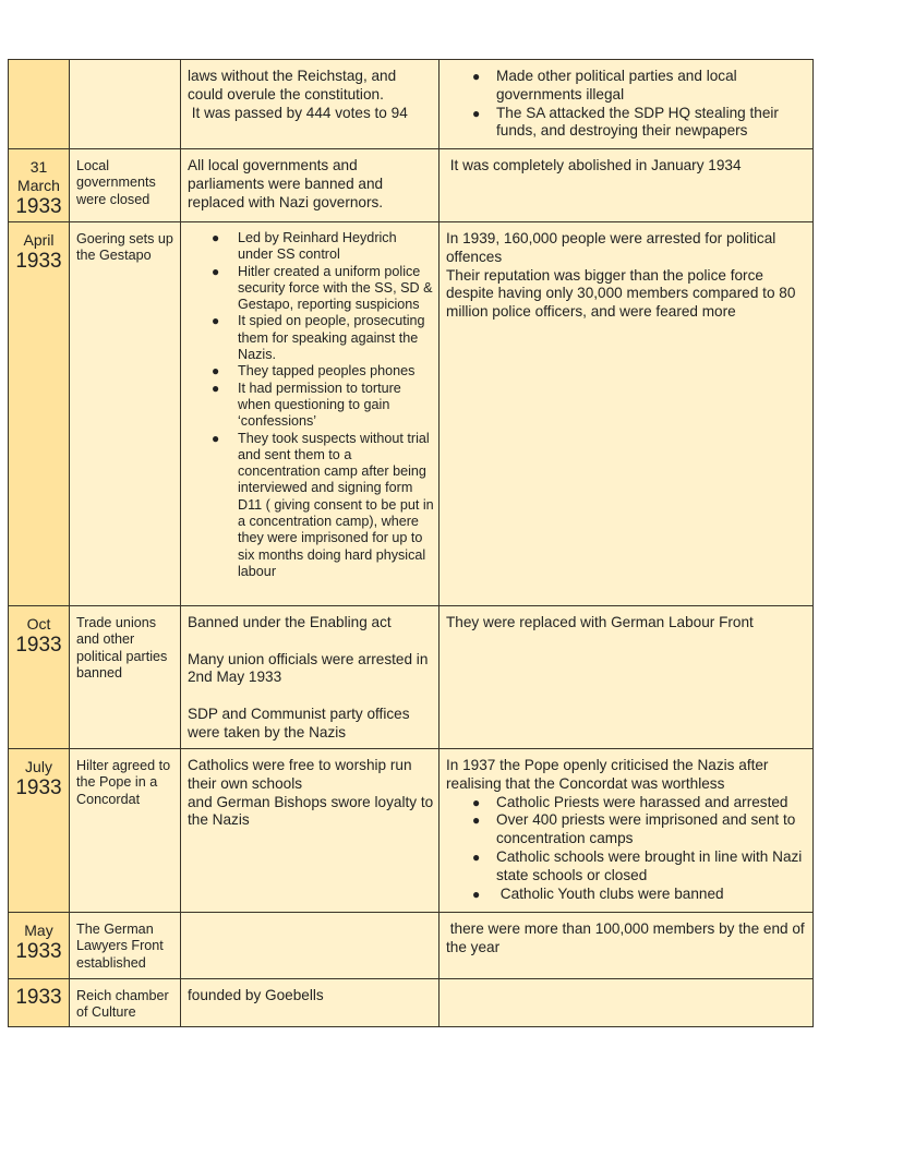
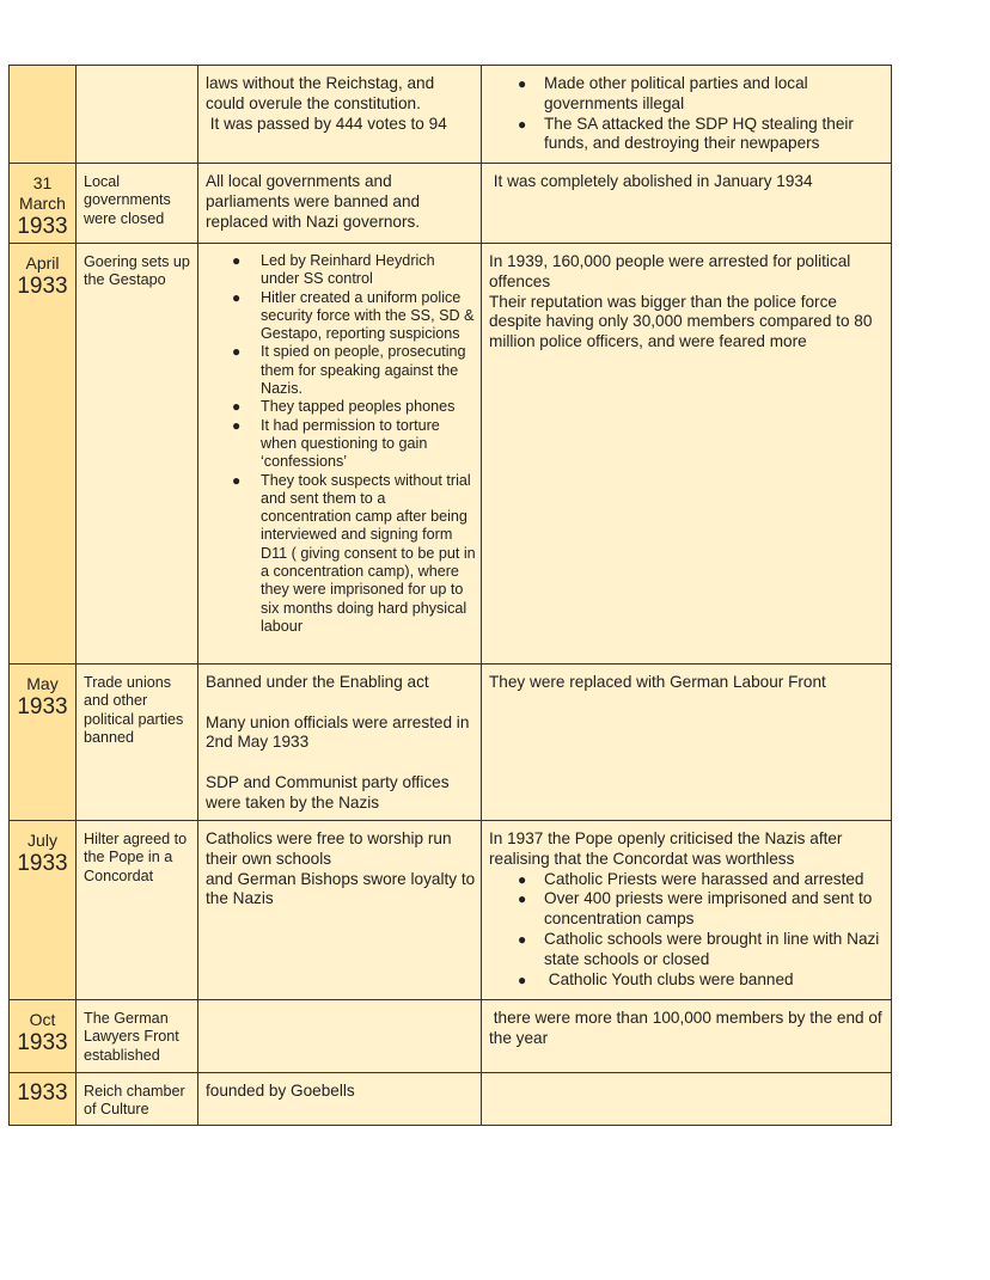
  		laws without the Reichstag, and could overule the constitution. It was passed by 444 votes to 94	● Made other political parties and local governments illegal ● The SA attacked the SDP HQ stealing their funds, and destroying their newpapers
  31 March 1933	Local governments were closed	All local governments and parliaments were banned and replaced with Nazi governors.	It was completely abolished in January 1934
  April 1933	Goering sets up the Gestapo	● Led by Reinhard Heydrich under SS control ● Hitler created a uniform police security force with the SS, SD & Gestapo, reporting suspicions ● It spied on people, prosecuting them for speaking against the Nazis. ● They tapped peoples phones ● It had permission to torture when questioning to gain ‘confessions’ ● They took suspects without trial and sent them to a concentration camp after being interviewed and signing form D11 ( giving consent to be put in a concentration camp), where they were imprisoned for up to six months doing hard physical labour	In 1939, 160,000 people were arrested for political offences Their reputation was bigger than the police force despite having only 30,000 members compared to 80 million police officers, and were feared more
- Oct 1933	Trade unions and other political parties banned	Banned under the Enabling act Many union officials were arrested in 2nd May 1933 SDP and Communist party offices were taken by the Nazis	They were replaced with German Labour Front
+ May 1933	Trade unions and other political parties banned	Banned under the Enabling act Many union officials were arrested in 2nd May 1933 SDP and Communist party offices were taken by the Nazis	They were replaced with German Labour Front
  July 1933	Hilter agreed to the Pope in a Concordat	Catholics were free to worship run their own schools and German Bishops swore loyalty to the Nazis	In 1937 the Pope openly criticised the Nazis after realising that the Concordat was worthless ● Catholic Priests were harassed and arrested ● Over 400 priests were imprisoned and sent to concentration camps ● Catholic schools were brought in line with Nazi state schools or closed ● Catholic Youth clubs were banned
- May 1933	The German Lawyers Front established		there were more than 100,000 members by the end of the year
+ Oct 1933	The German Lawyers Front established		there were more than 100,000 members by the end of the year
  1933	Reich chamber of Culture	founded by Goebells
